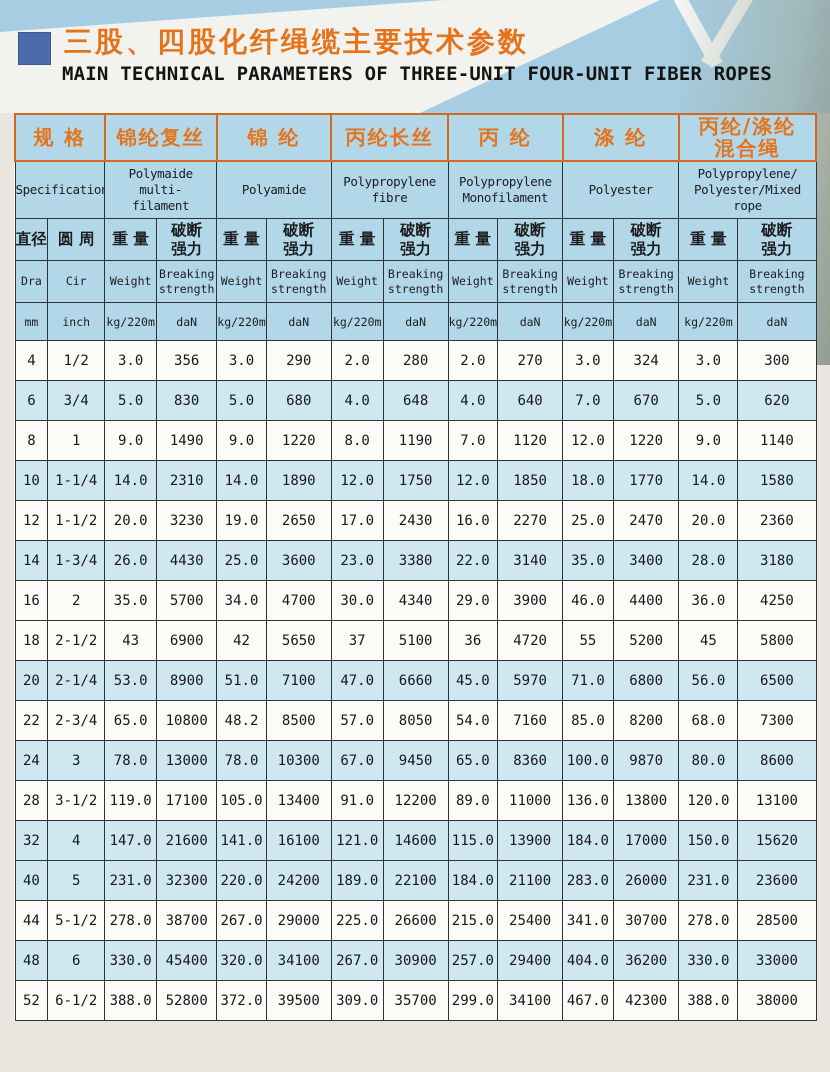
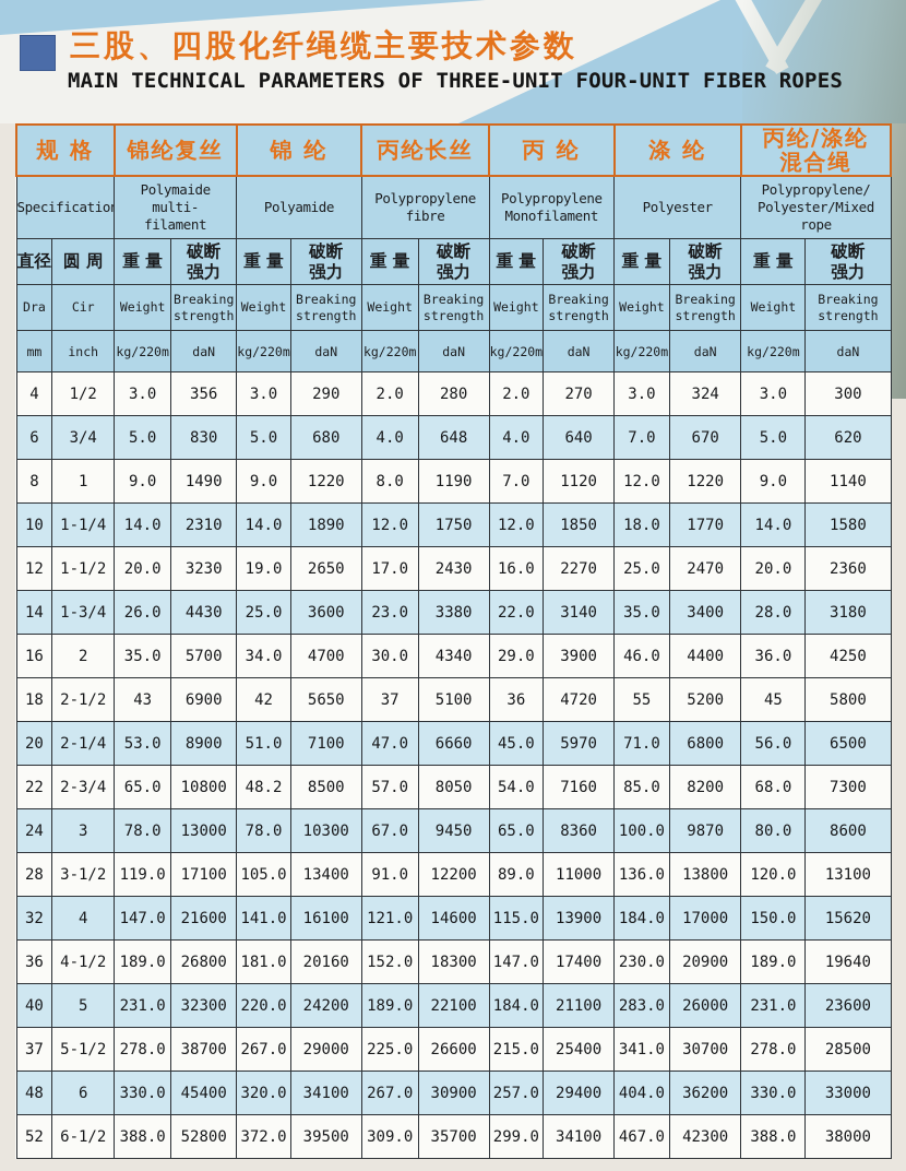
  三股、四股化纤绳缆主要技术参数
  MAIN TECHNICAL PARAMETERS OF THREE-UNIT FOUR-UNIT FIBER ROPES
  规 格	锦纶复丝	锦 纶	丙纶长丝	丙 纶	涤 纶	丙纶/涤纶 混合绳
  Specificatio	Polymaide multi- filament	Polyamide	Polypropylene fibre	Polypropylene Monofilament	Polyester	Polypropylene/ Polyester/Mixed rope
  直径	圆 周	重 量	破断 强力	重 量	破断 强力	重 量	破断 强力	重 量	破断 强力	重 量	破断 强力	重 量	破断 强力
  Dra	Cir	Weight	Breaking strength	Weight	Breaking strength	Weight	Breaking strength	Weight	Breaking strength	Weight	Breaking strength	Weight	Breaking strength
  mm	inch	kg/220m	daN	kg/220m	daN	kg/220m	daN	kg/220m	daN	kg/220m	daN	kg/220m	daN
  4	1/2	3.0	356	3.0	290	2.0	280	2.0	270	3.0	324	3.0	300
  6	3/4	5.0	830	5.0	680	4.0	648	4.0	640	7.0	670	5.0	620
  8	1	9.0	1490	9.0	1220	8.0	1190	7.0	1120	12.0	1220	9.0	1140
  10	1-1/4	14.0	2310	14.0	1890	12.0	1750	12.0	1850	18.0	1770	14.0	1580
  12	1-1/2	20.0	3230	19.0	2650	17.0	2430	16.0	2270	25.0	2470	20.0	2360
  14	1-3/4	26.0	4430	25.0	3600	23.0	3380	22.0	3140	35.0	3400	28.0	3180
  16	2	35.0	5700	34.0	4700	30.0	4340	29.0	3900	46.0	4400	36.0	4250
  18	2-1/2	43	6900	42	5650	37	5100	36	4720	55	5200	45	5800
  20	2-1/4	53.0	8900	51.0	7100	47.0	6660	45.0	5970	71.0	6800	56.0	6500
  22	2-3/4	65.0	10800	48.2	8500	57.0	8050	54.0	7160	85.0	8200	68.0	7300
  24	3	78.0	13000	78.0	10300	67.0	9450	65.0	8360	100.0	9870	80.0	8600
  28	3-1/2	119.0	17100	105.0	13400	91.0	12200	89.0	11000	136.0	13800	120.0	13100
  32	4	147.0	21600	141.0	16100	121.0	14600	115.0	13900	184.0	17000	150.0	15620
+ 36	4-1/2	189.0	26800	181.0	20160	152.0	18300	147.0	17400	230.0	20900	189.0	19640
  40	5	231.0	32300	220.0	24200	189.0	22100	184.0	21100	283.0	26000	231.0	23600
- 44	5-1/2	278.0	38700	267.0	29000	225.0	26600	215.0	25400	341.0	30700	278.0	28500
+ 37	5-1/2	278.0	38700	267.0	29000	225.0	26600	215.0	25400	341.0	30700	278.0	28500
  48	6	330.0	45400	320.0	34100	267.0	30900	257.0	29400	404.0	36200	330.0	33000
  52	6-1/2	388.0	52800	372.0	39500	309.0	35700	299.0	34100	467.0	42300	388.0	38000
